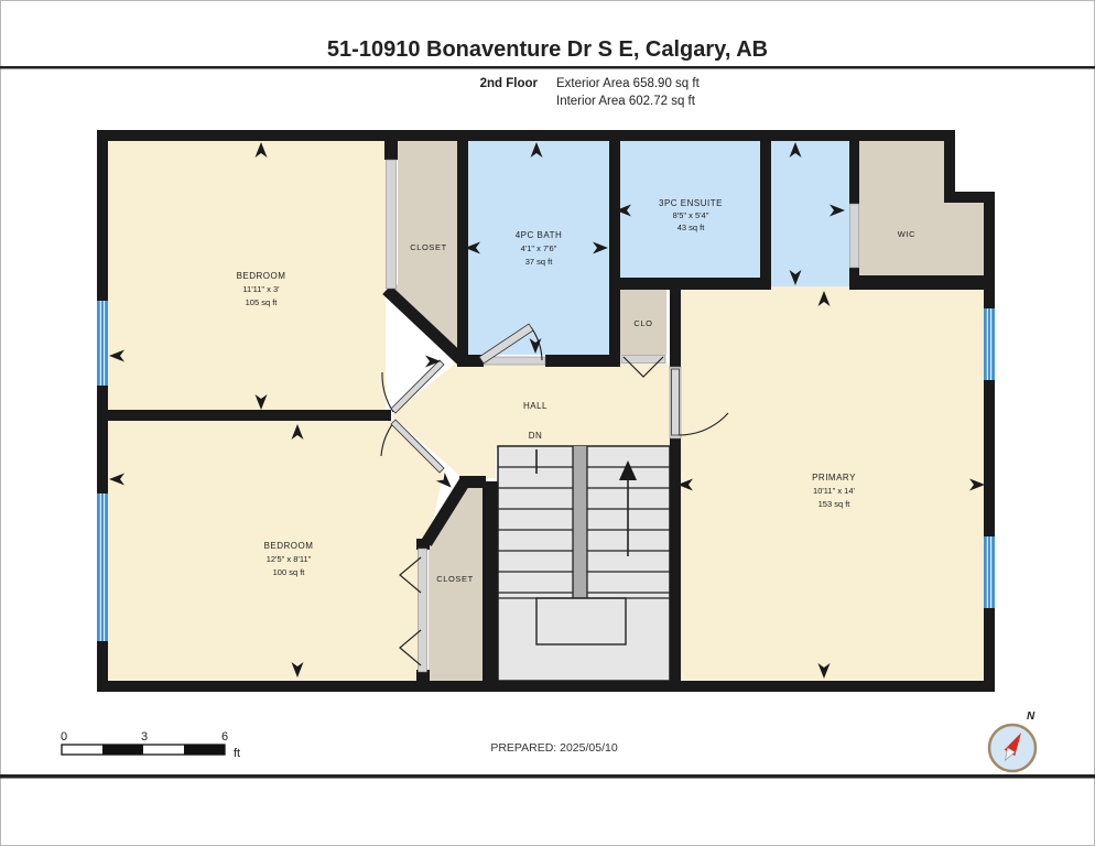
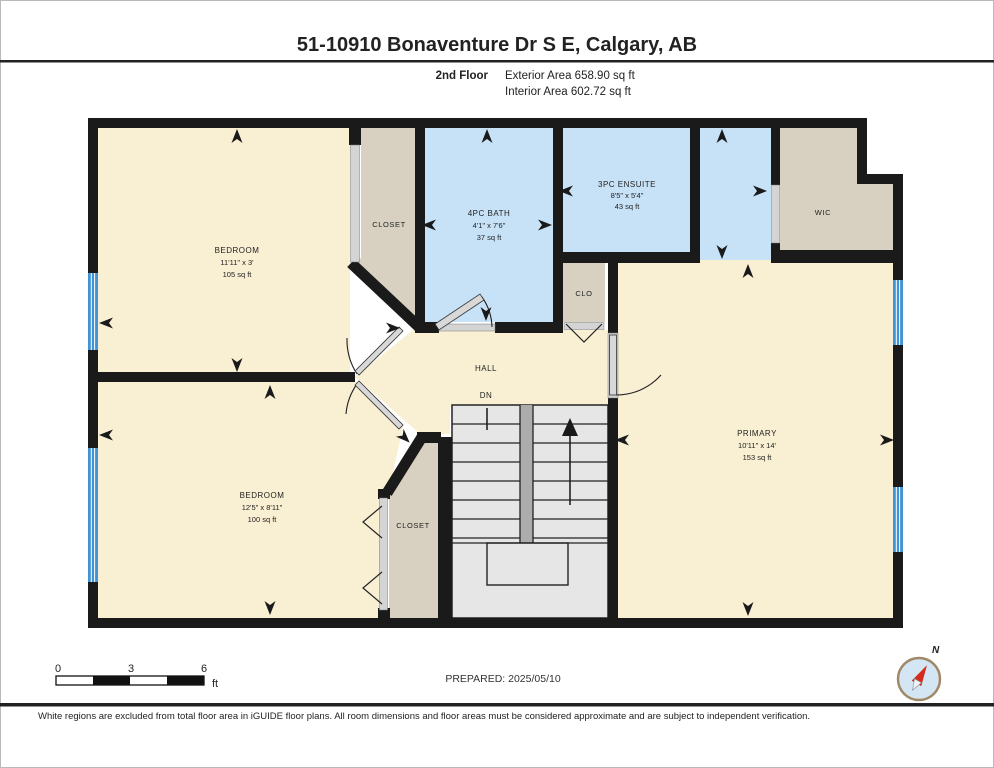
  51-10910 Bonaventure Dr S E, Calgary, AB
  2nd Floor
  Exterior Area 658.90 sq ft
  Interior Area 602.72 sq ft
  BEDROOM
  11'11" x 3'
  105 sq ft
  CLOSET
  4PC BATH
  4'1" x 7'6"
  37 sq ft
  3PC ENSUITE
  8'5" x 5'4"
  43 sq ft
  WIC
  CLO
  HALL
  DN
  CLOSET
  BEDROOM
  12'5" x 8'11"
  100 sq ft
  PRIMARY
  10'11" x 14'
  153 sq ft
  0
  3
  6
  ft
  PREPARED: 2025/05/10
  N
+ White regions are excluded from total floor area in iGUIDE floor plans. All room dimensions and floor areas must be considered approximate and are subject to independent verification.
